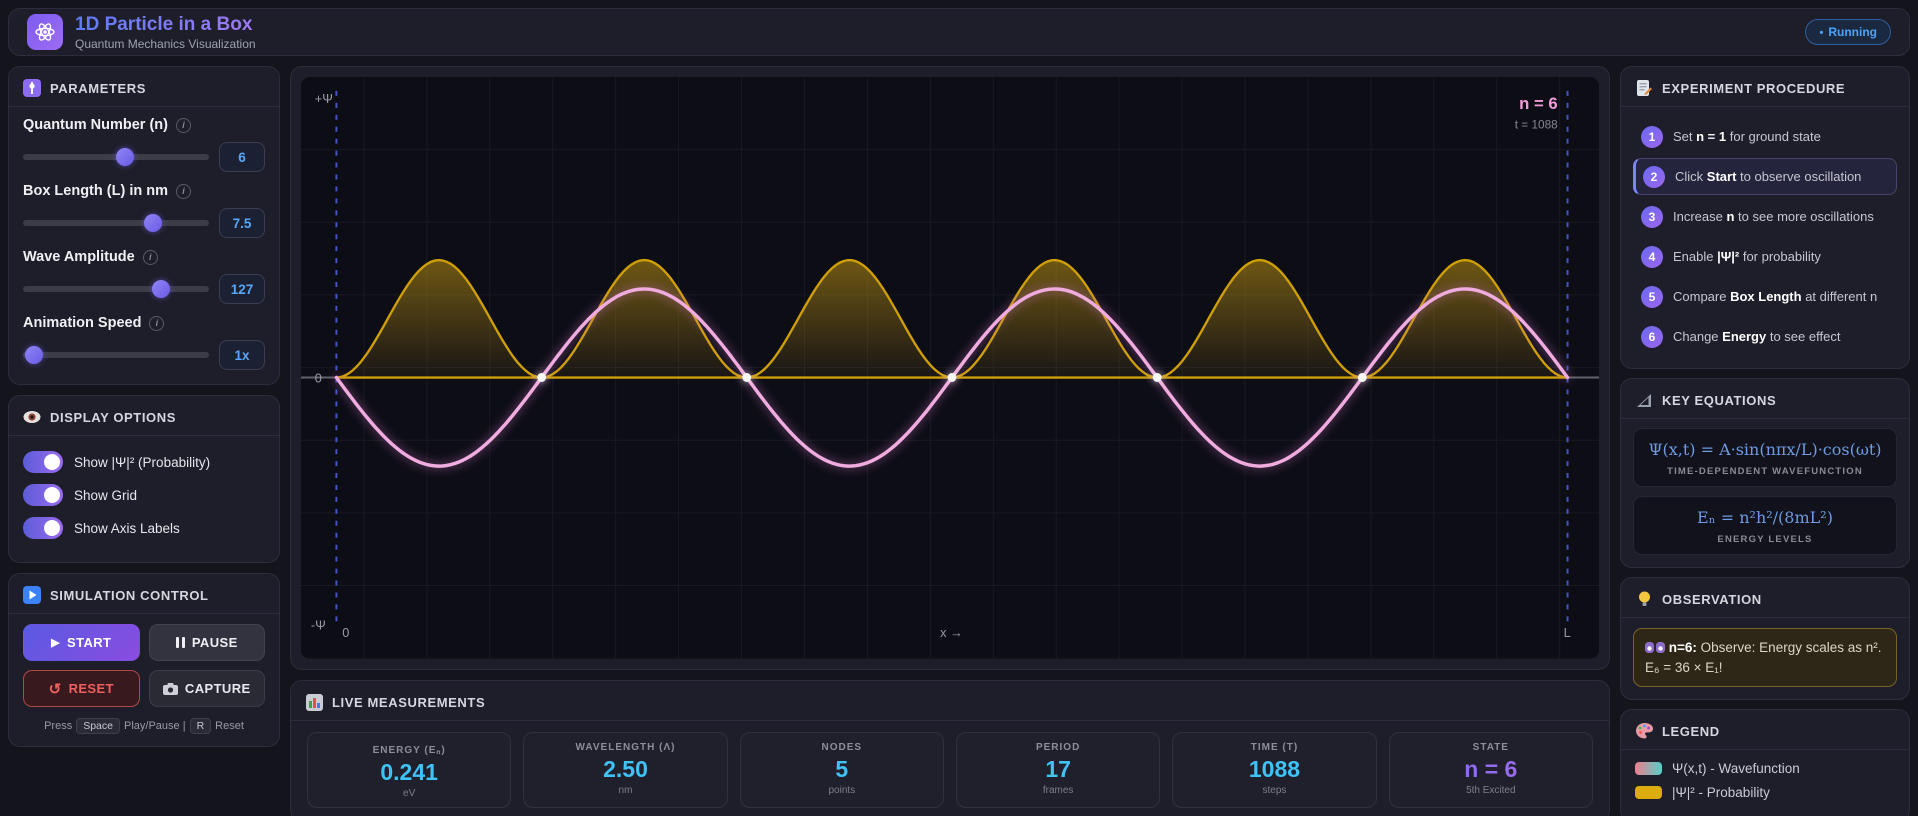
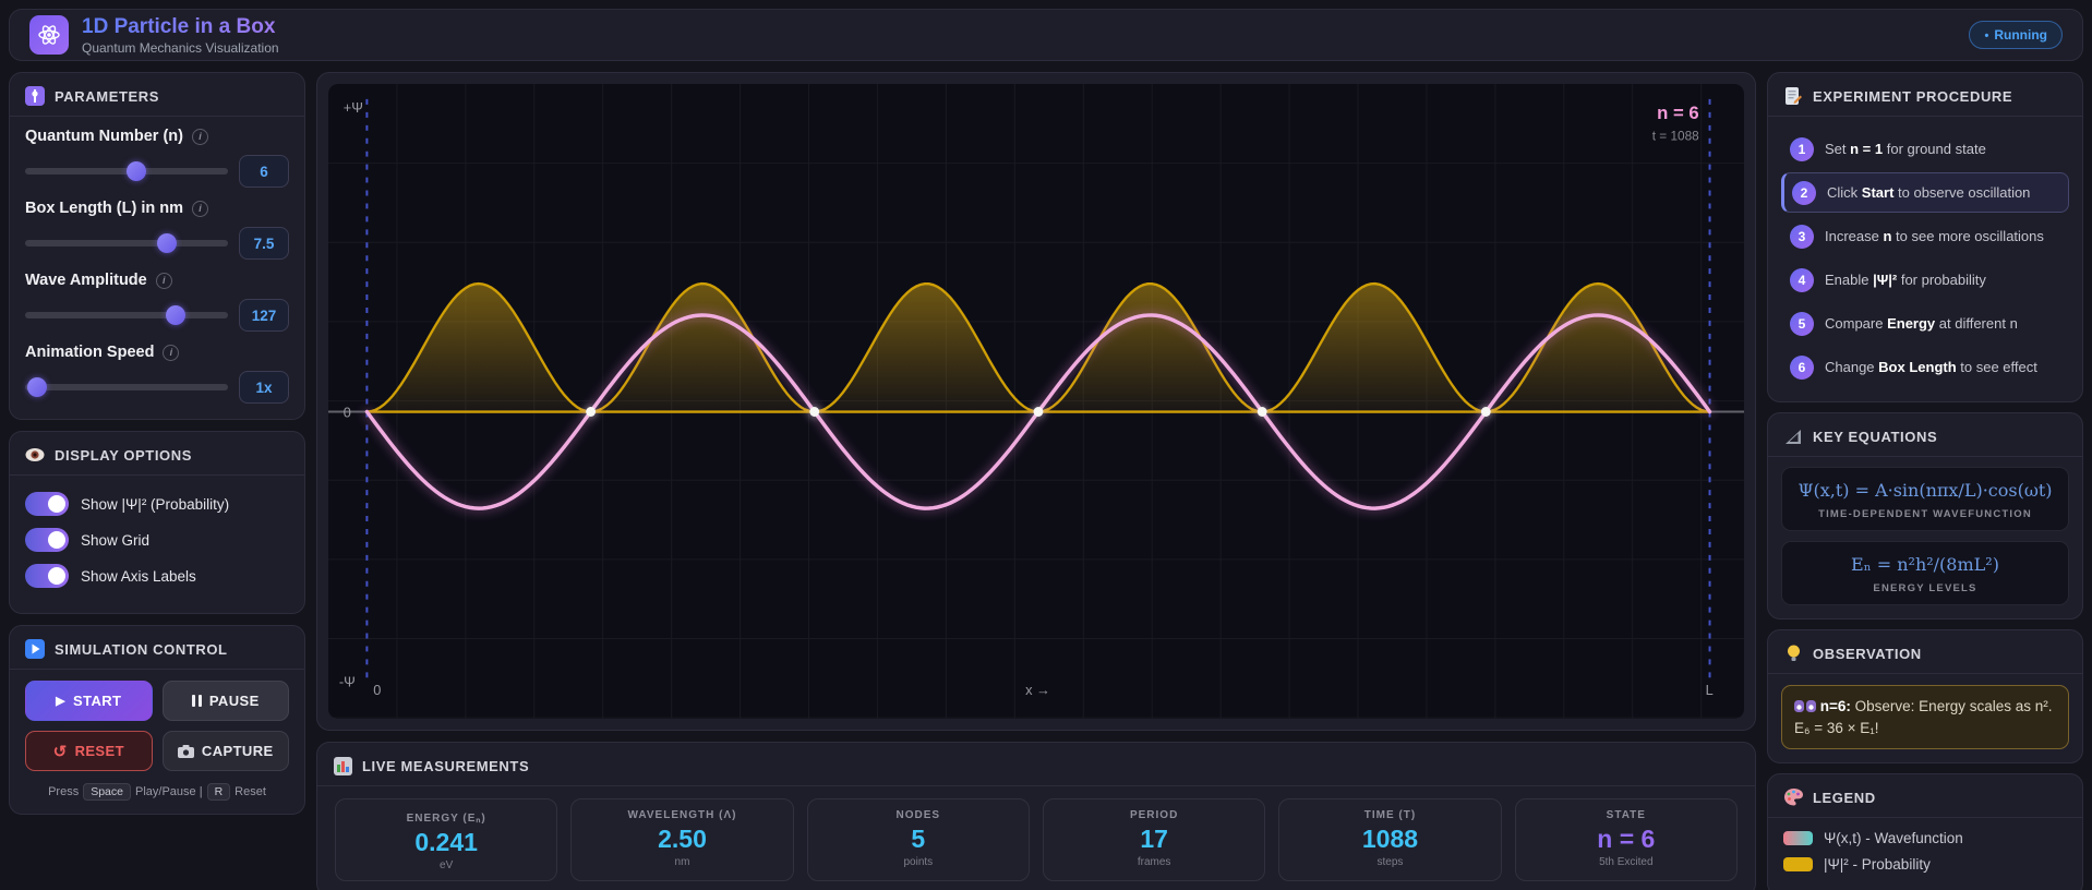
  1D Particle in a Box
  Quantum Mechanics Visualization
  • Running
  PARAMETERS
  Quantum Number (n)
  i
  6
  Box Length (L) in nm
  i
  7.5
  Wave Amplitude
  i
  127
  Animation Speed
  i
  1x
  DISPLAY OPTIONS
  Show |Ψ|² (Probability)
  Show Grid
  Show Axis Labels
  SIMULATION CONTROL
  ▶
  START
  PAUSE
  ↺
  RESET
  CAPTURE
  Press Space Play/Pause | R Reset
  +Ψ
  0
  -Ψ
  0
  x →
  L
  n = 6
  t = 1088
  LIVE MEASUREMENTS
  ENERGY (Eₙ)
  0.241
  eV
  WAVELENGTH (Λ)
  2.50
  nm
  NODES
  5
  points
  PERIOD
  17
  frames
  TIME (T)
  1088
  steps
  STATE
  n = 6
  5th Excited
  EXPERIMENT PROCEDURE
  1
  Set n = 1 for ground state
  2
  Click Start to observe oscillation
  3
  Increase n to see more oscillations
  4
  Enable |Ψ|² for probability
  5
- Compare Box Length at different n
+ Compare Energy at different n
  6
- Change Energy to see effect
+ Change Box Length to see effect
  KEY EQUATIONS
  Ψ(x,t) = A·sin(nπx/L)·cos(ωt)
  TIME-DEPENDENT WAVEFUNCTION
  Eₙ = n²h²/(8mL²)
  ENERGY LEVELS
  OBSERVATION
  n=6: Observe: Energy scales as n². E₆ = 36 × E₁!
  LEGEND
  Ψ(x,t) - Wavefunction
  |Ψ|² - Probability
